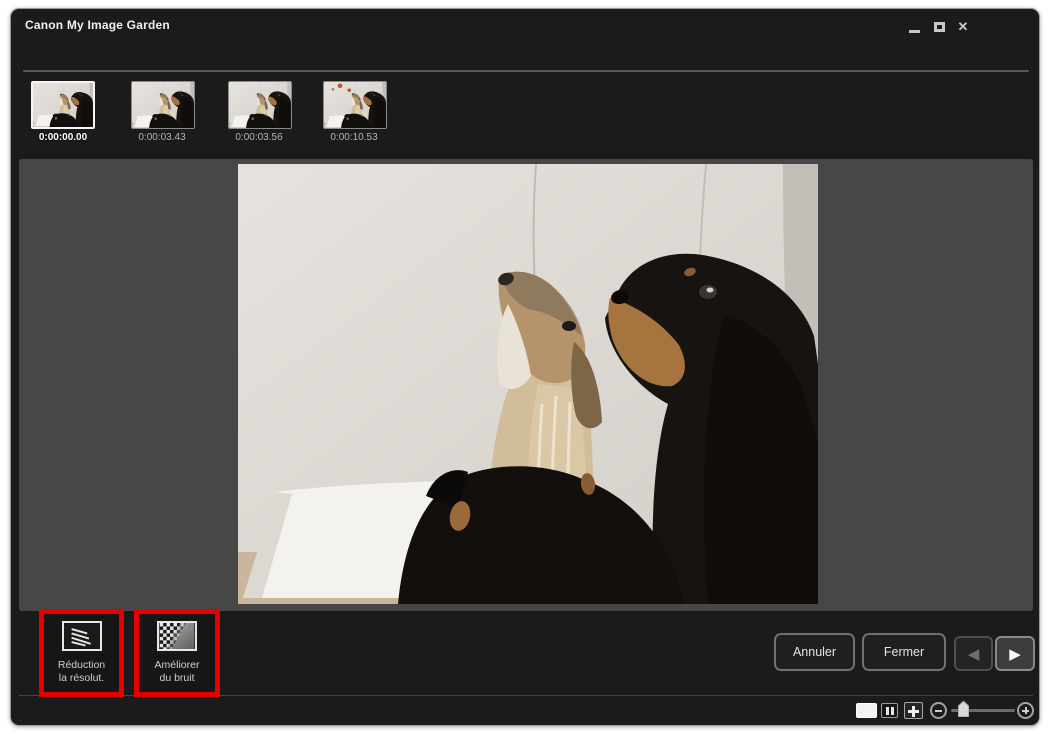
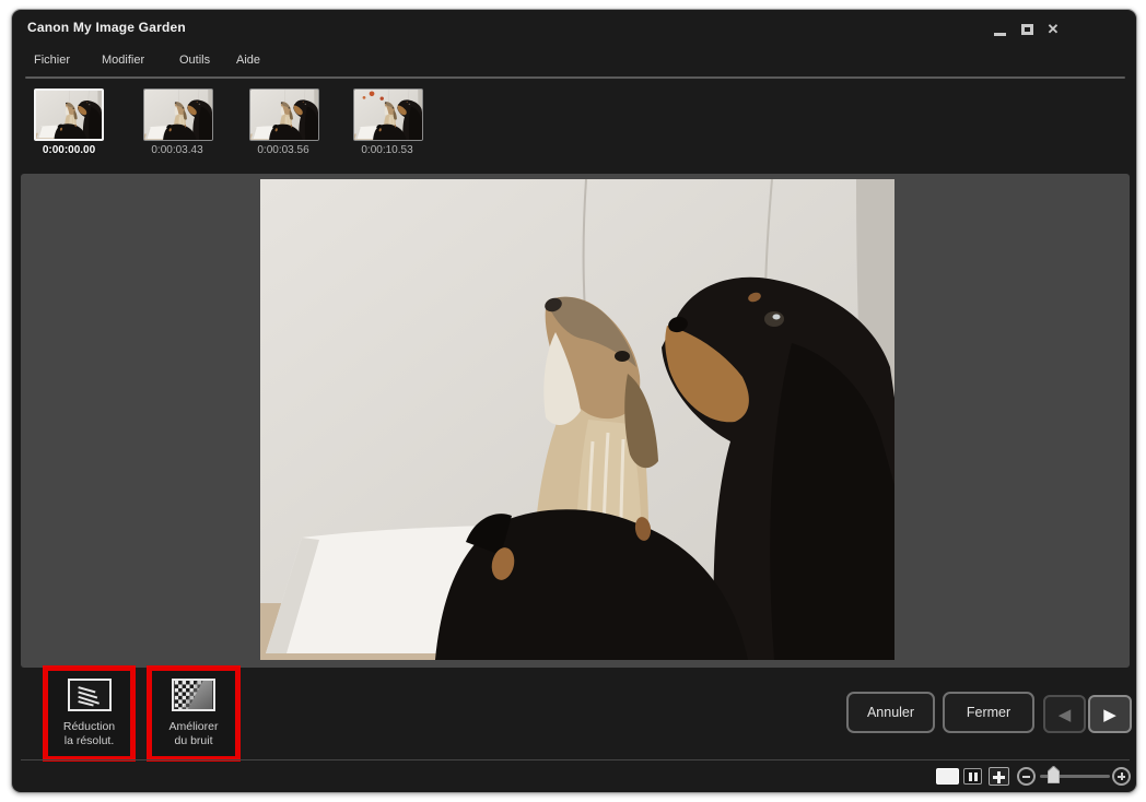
  Canon My Image Garden
  ✕
+ Fichier
+ Modifier
+ Outils
+ Aide
  0:00:00.00
  0:00:03.43
  0:00:03.56
  0:00:10.53
  Réduction
  la résolut.
  Améliorer
  du bruit
  Annuler
  Fermer
  ◀
  ▶
